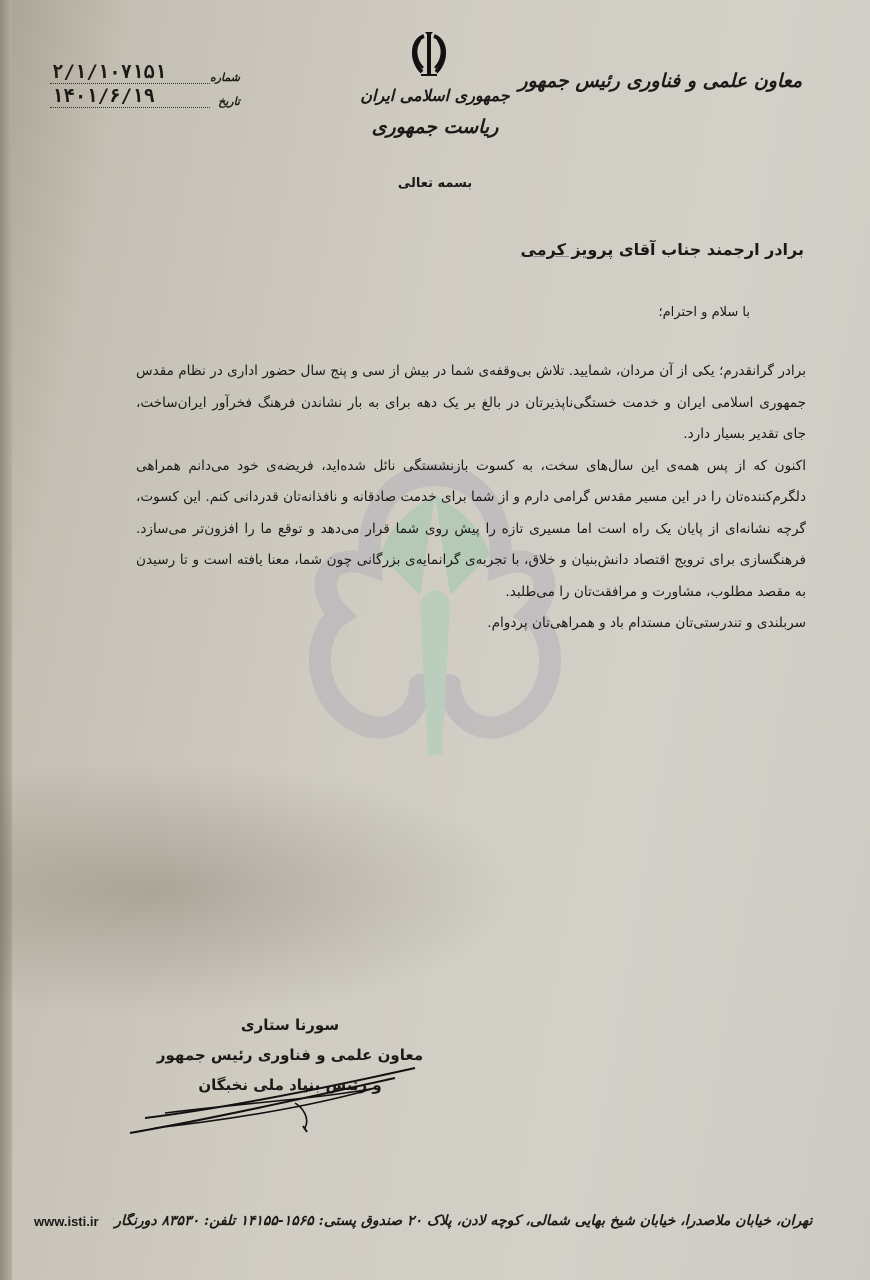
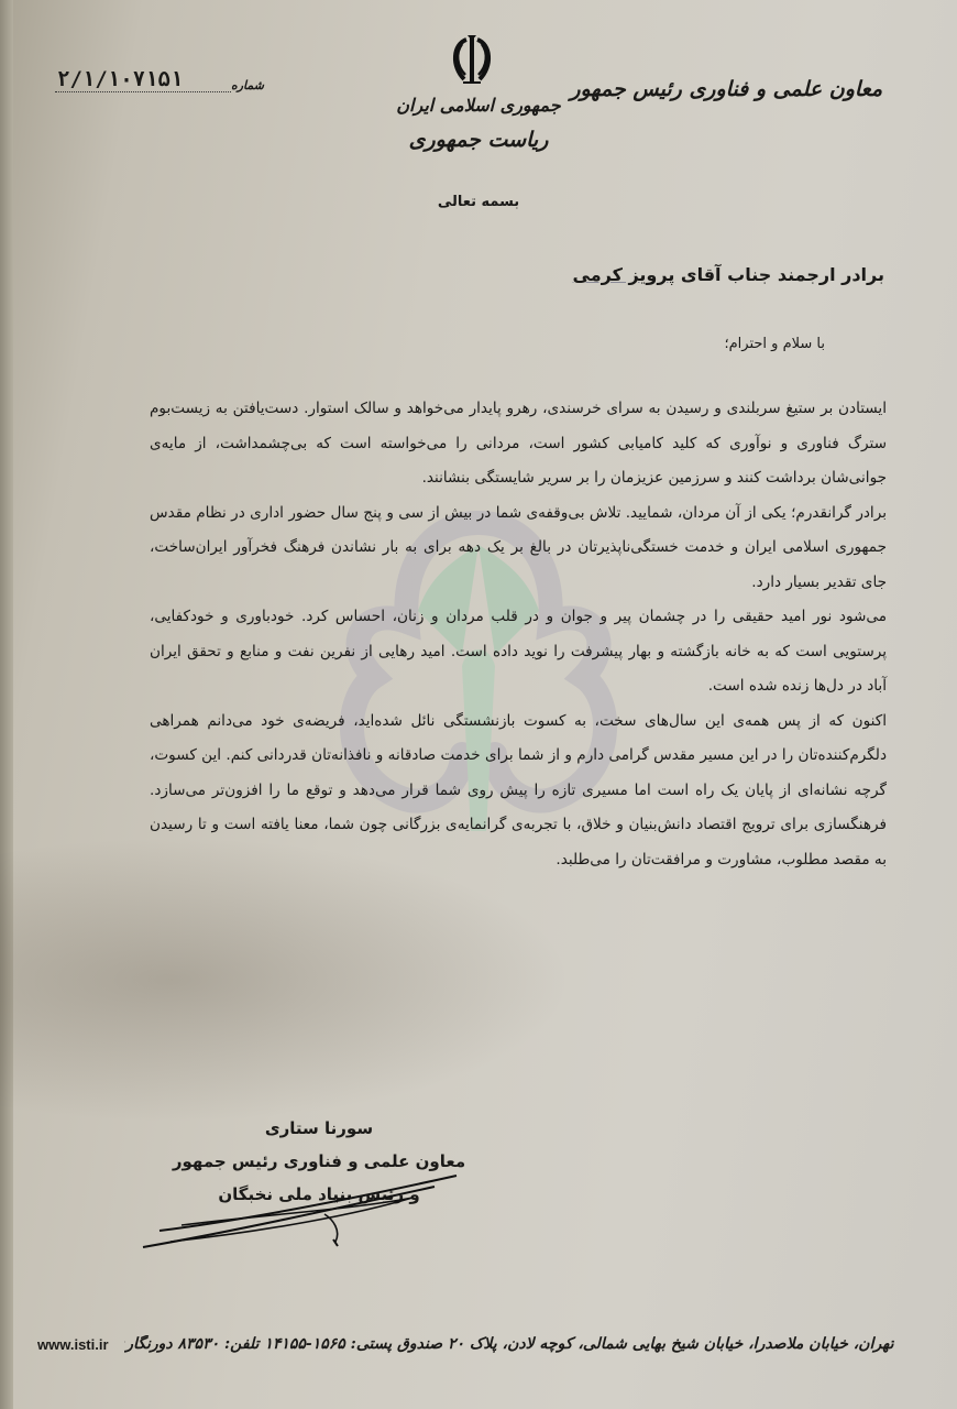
  شماره
  ۲/۱/۱۰۷۱۵۱
- تاریخ
- ۱۴۰۱/۶/۱۹
  جمهوری اسلامی ایران
  ریاست جمهوری
  بسمه تعالی
  معاون علمی و فناوری رئیس جمهور
  برادر ارجمند جناب آقای پرویز کرمی
  با سلام و احترام؛
+ ایستادن بر ستیغ سربلندی و رسیدن به سرای خرسندی، رهرو پایدار می‌خواهد و سالک استوار. دست‌یافتن به زیست‌بوم سترگ فناوری و نوآوری که کلید کامیابی کشور است، مردانی را می‌خواسته است که بی‌چشمداشت، از مایه‌ی جوانی‌شان برداشت کنند و سرزمین عزیزمان را بر سریر شایستگی بنشانند.
  برادر گرانقدرم؛ یکی از آن مردان، شمایید. تلاش بی‌وقفه‌ی شما در بیش از سی و پنج سال حضور اداری در نظام مقدس جمهوری اسلامی ایران و خدمت خستگی‌ناپذیرتان در بالغ بر یک دهه برای به بار نشاندن فرهنگ فخرآور ایران‌ساخت، جای تقدیر بسیار دارد.
+ می‌شود نور امید حقیقی را در چشمان پیر و جوان و در قلب مردان و زنان، احساس کرد. خودباوری و خودکفایی، پرستویی است که به خانه بازگشته و بهار پیشرفت را نوید داده است. امید رهایی از نفرین نفت و منابع و تحقق ایران آباد در دل‌ها زنده شده است.
  اکنون که از پس همه‌ی این سال‌های سخت، به کسوت بازنشستگی نائل شده‌اید، فریضه‌ی خود می‌دانم همراهی دلگرم‌کننده‌تان را در این مسیر مقدس گرامی دارم و از شما برای خدمت صادقانه و نافذانه‌تان قدردانی کنم. این کسوت، گرچه نشانه‌ای از پایان یک راه است اما مسیری تازه را پیش روی شما قرار می‌دهد و توقع ما را افزون‌تر می‌سازد. فرهنگسازی برای ترویج اقتصاد دانش‌بنیان و خلاق، با تجربه‌ی گرانمایه‌ی بزرگانی چون شما، معنا یافته است و تا رسیدن به مقصد مطلوب، مشاورت و مرافقت‌تان را می‌طلبد.
- سربلندی و تندرستی‌تان مستدام باد و همراهی‌تان پردوام.
  سورنا ستاری
  معاون علمی و فناوری رئیس جمهور
  وئی بنیاد ملی نخبگان
  www.isti.ir
  تهران، خیابان ملاصدرا، خیابان شیخ بهایی شمالی، کوچه لادن، پلاک ۲۰ صندوق پستی: ۱۵۶۵-۱۴۱۵۵ تلفن: ۸۳۵۳۰ دورنگار:
